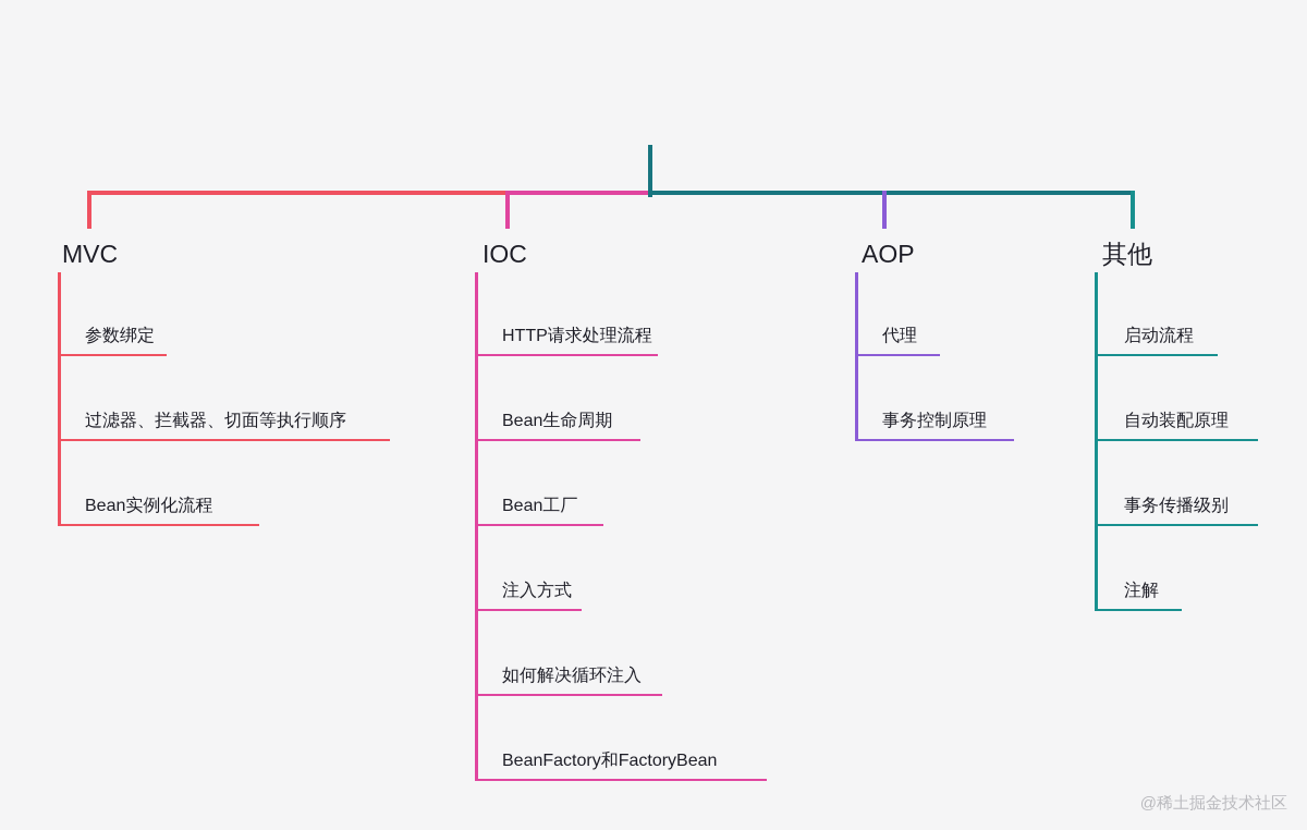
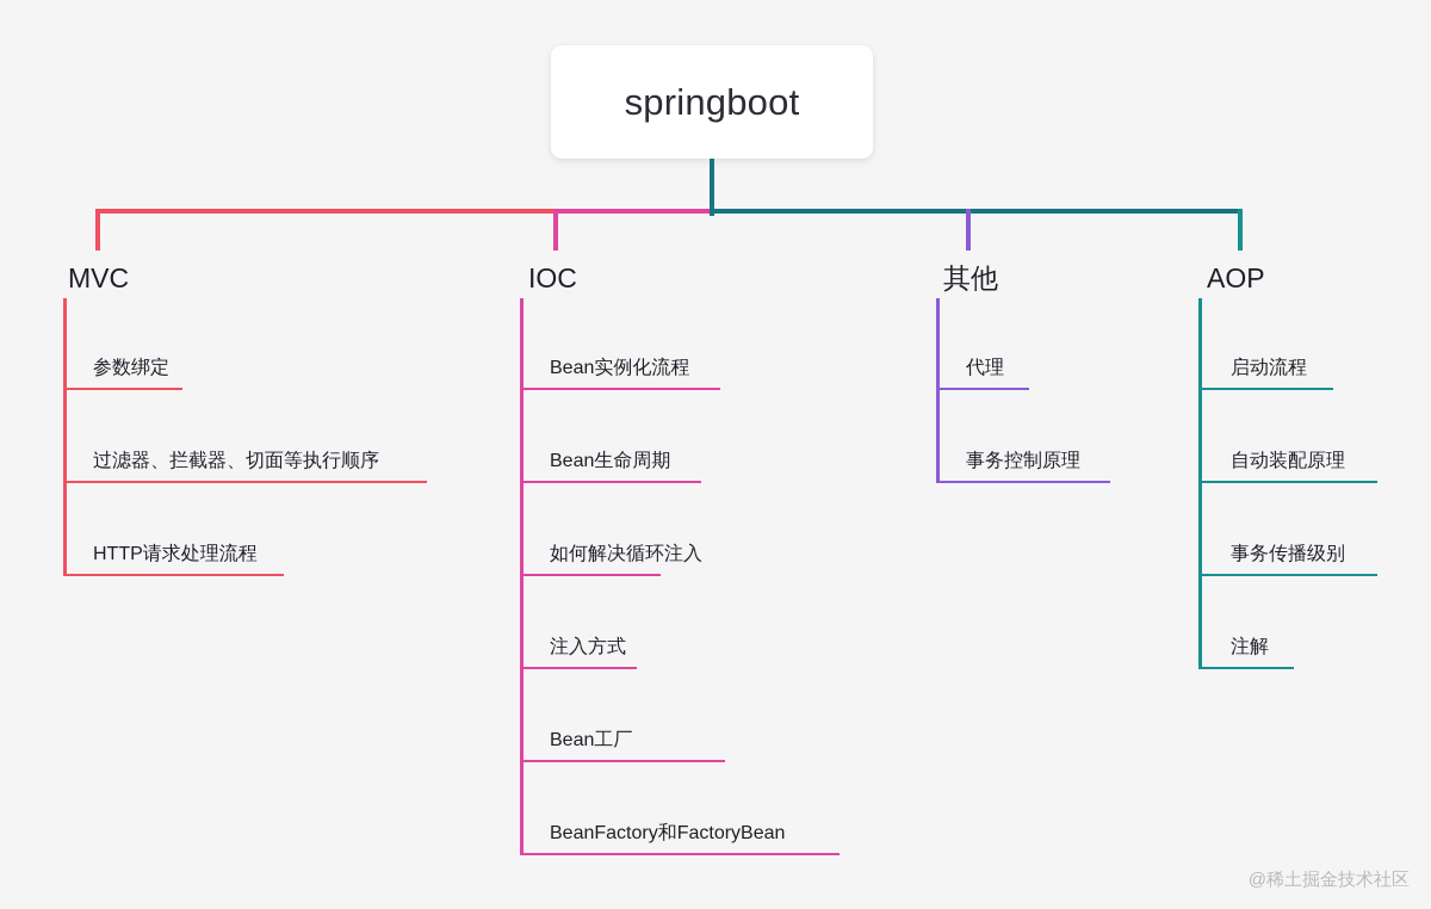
+ springboot
  MVC
  参数绑定
  过滤器、拦截器、切面等执行顺序
- Bean实例化流程
+ HTTP请求处理流程
  IOC
- HTTP请求处理流程
+ Bean实例化流程
  Bean生命周期
- Bean工厂
+ 如何解决循环注入
  注入方式
- 如何解决循环注入
+ Bean工厂
  BeanFactory和FactoryBean
- AOP
+ 其他
  代理
  事务控制原理
- 其他
+ AOP
  启动流程
  自动装配原理
  事务传播级别
  注解
  @稀土掘金技术社区
